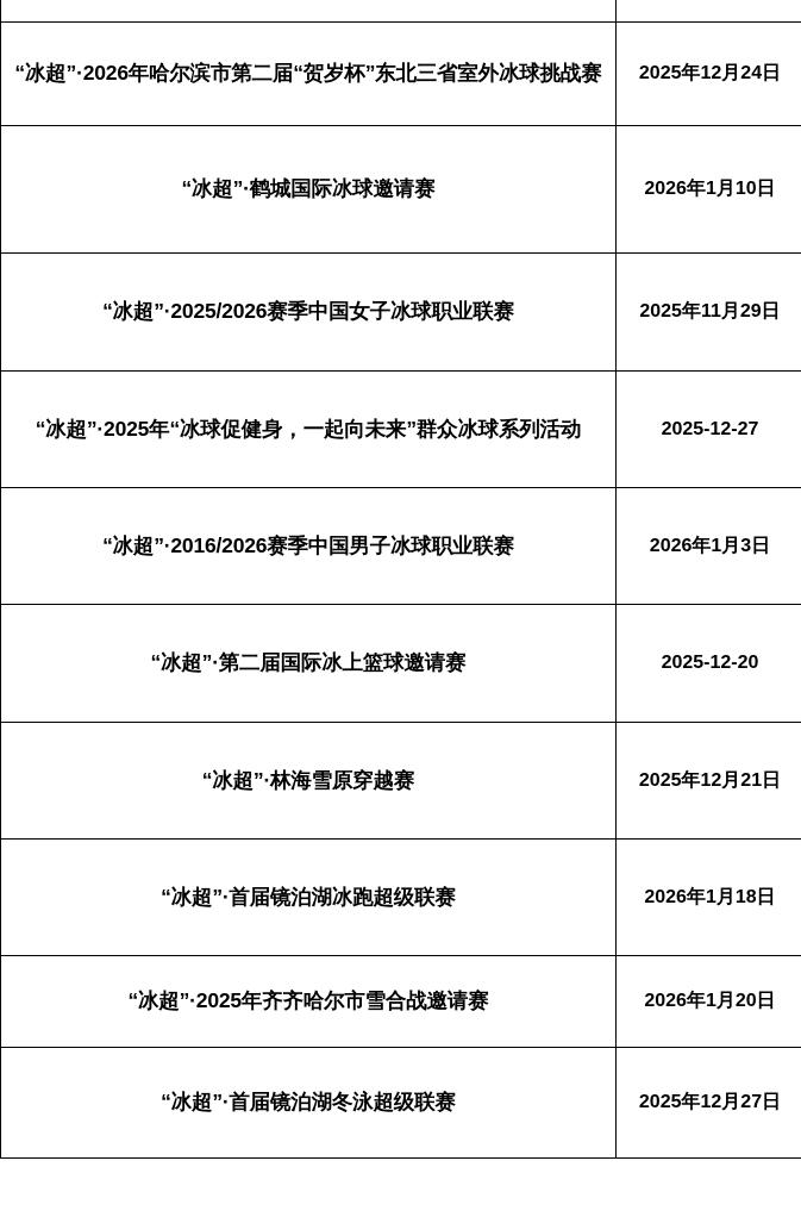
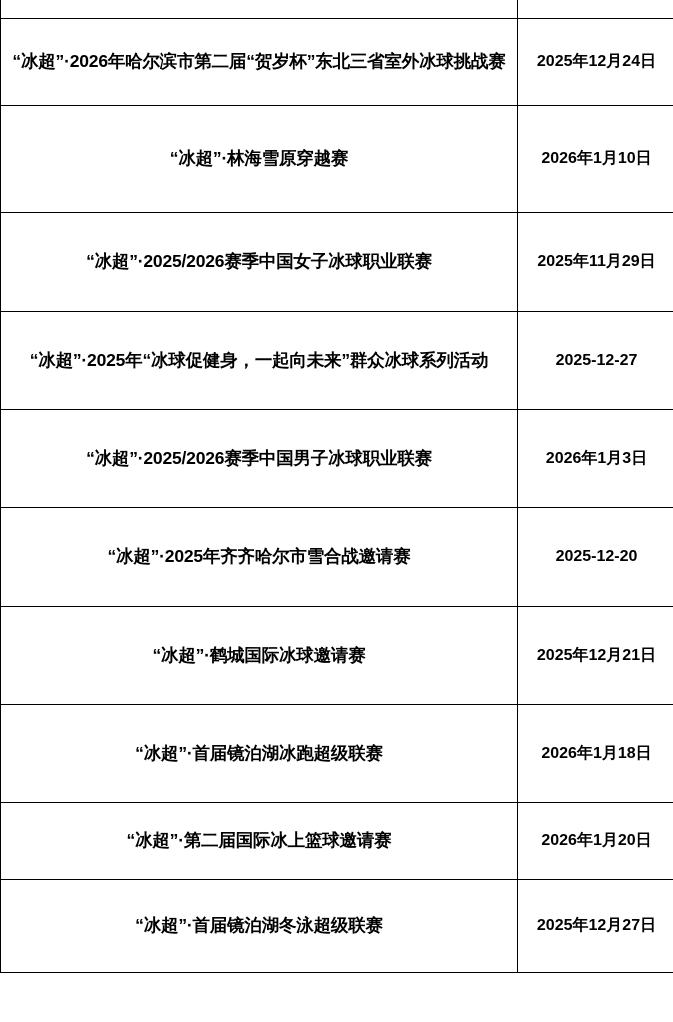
  “冰超”·2026年哈尔滨市第二届“贺岁杯”东北三省室外冰球挑战赛	2025年12月24日
- “冰超”·鹤城国际冰球邀请赛	2026年1月10日
+ “冰超”·林海雪原穿越赛	2026年1月10日
  “冰超”·2025/2026赛季中国女子冰球职业联赛	2025年11月29日
  “冰超”·2025年“冰球促健身，一起向未来”群众冰球系列活动	2025-12-27
- “冰超”·2016/2026赛季中国男子冰球职业联赛	2026年1月3日
+ “冰超”·2025/2026赛季中国男子冰球职业联赛	2026年1月3日
- “冰超”·第二届国际冰上篮球邀请赛	2025-12-20
+ “冰超”·2025年齐齐哈尔市雪合战邀请赛	2025-12-20
- “冰超”·林海雪原穿越赛	2025年12月21日
+ “冰超”·鹤城国际冰球邀请赛	2025年12月21日
  “冰超”·首届镜泊湖冰跑超级联赛	2026年1月18日
- “冰超”·2025年齐齐哈尔市雪合战邀请赛	2026年1月20日
+ “冰超”·第二届国际冰上篮球邀请赛	2026年1月20日
  “冰超”·首届镜泊湖冬泳超级联赛	2025年12月27日
